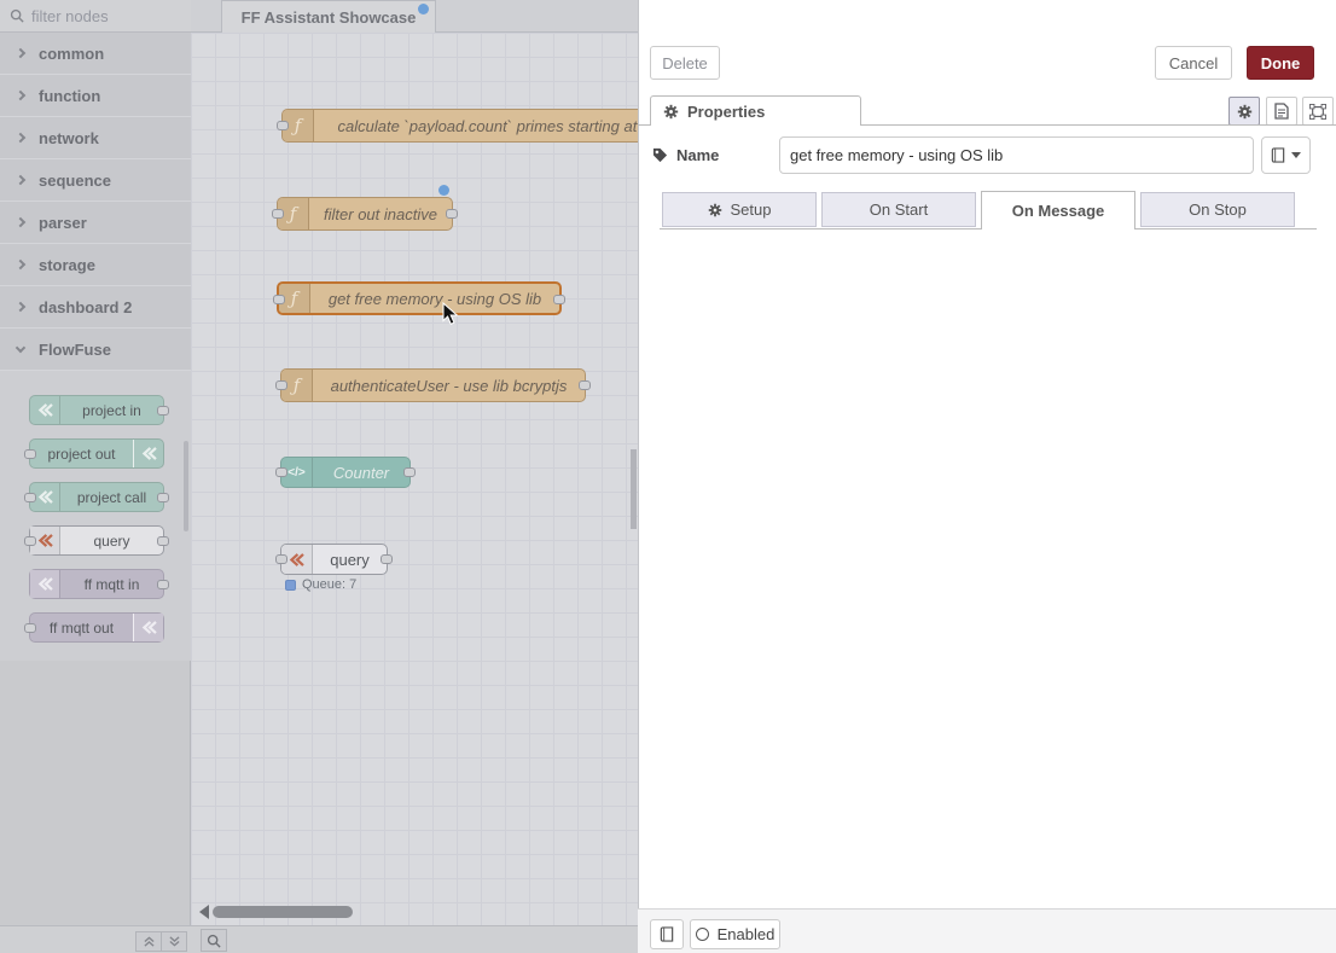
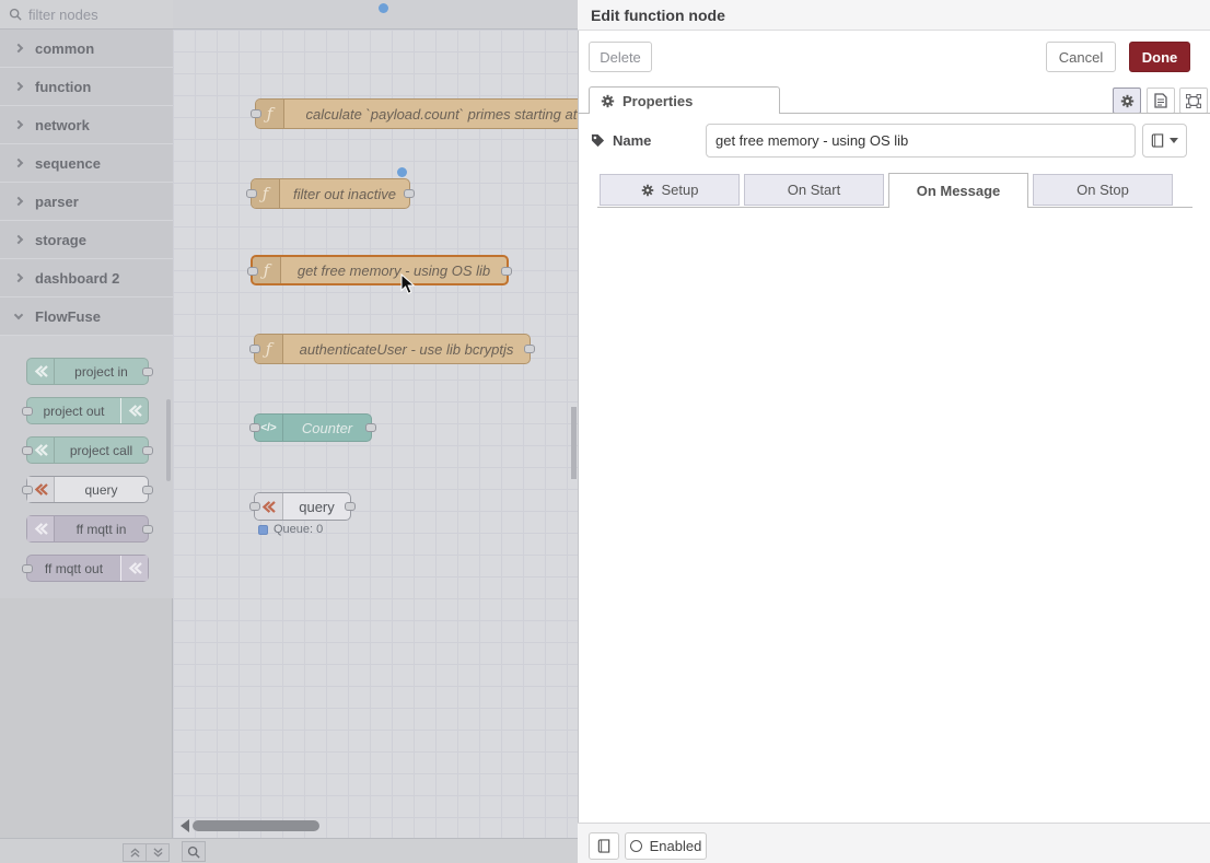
  filter nodes
  common
  function
  network
  sequence
  parser
  storage
  dashboard 2
  FlowFuse
  project in
  project out
  project call
  query
  ff mqtt in
  ff mqtt out
- FF Assistant Showcase
  ƒ
  calculate `payload.count` primes starting at
  ƒ
  filter out inactive
  ƒ
  get free memory - using OS lib
  ƒ
  authenticateUser - use lib bcryptjs
  </>
  Counter
  query
- Queue: 7
+ Queue: 0
+ Edit function node
  Delete
  Cancel
  Done
  Properties
  Name
  get free memory - using OS lib
  Setup
  On Start
  On Message
  On Stop
  Enabled
